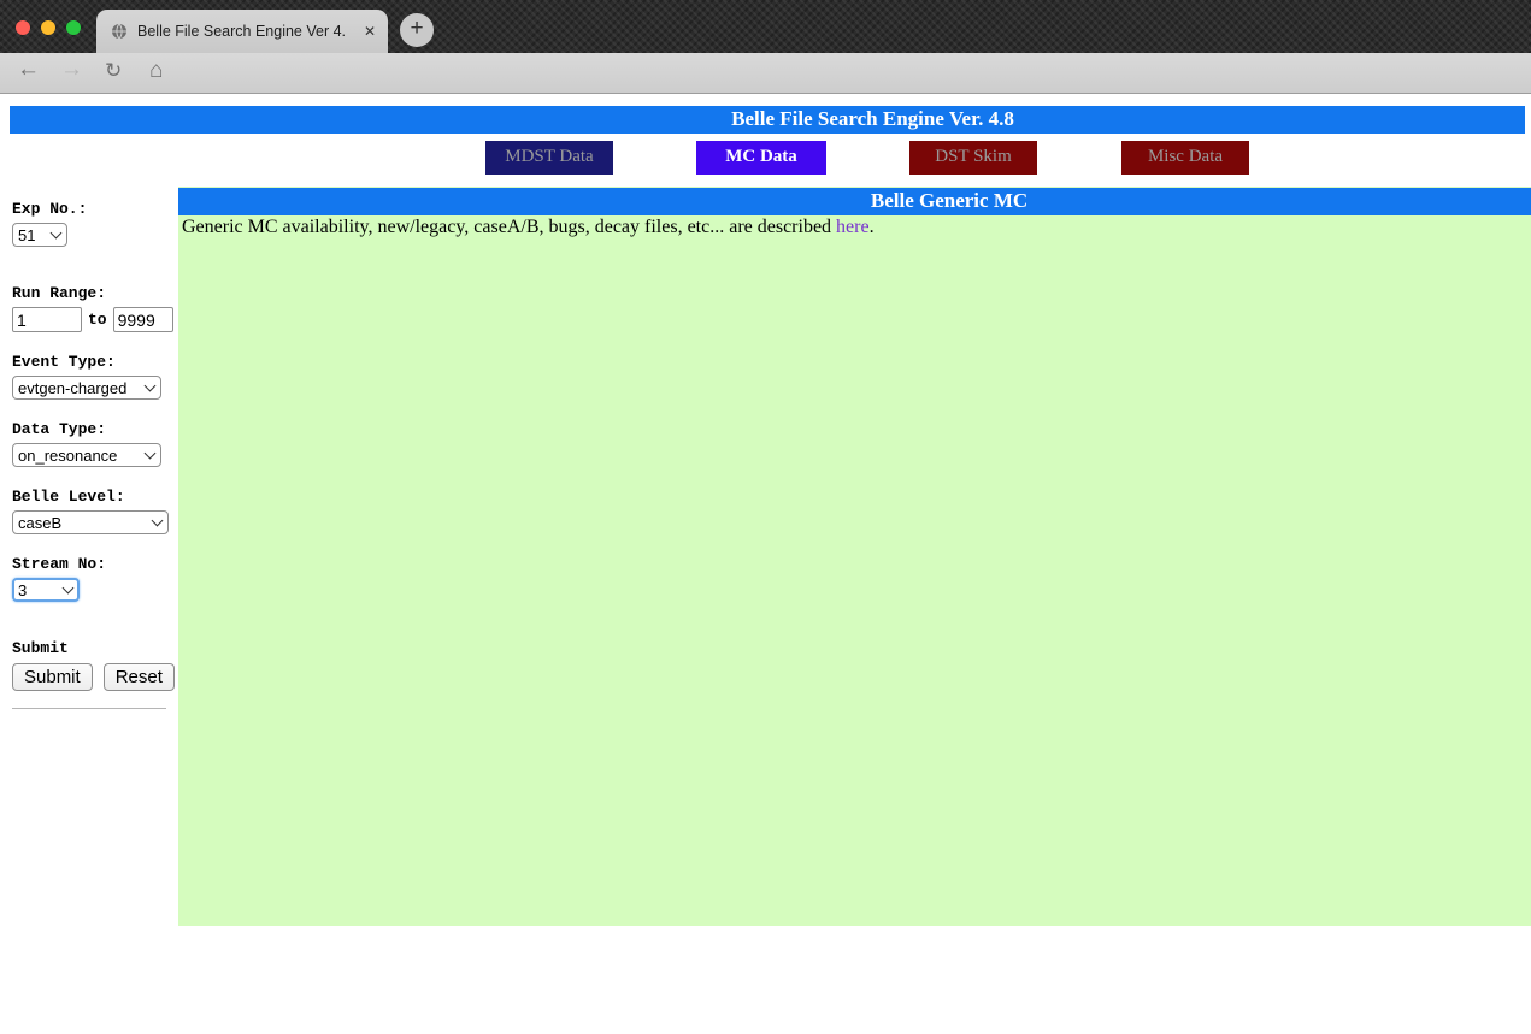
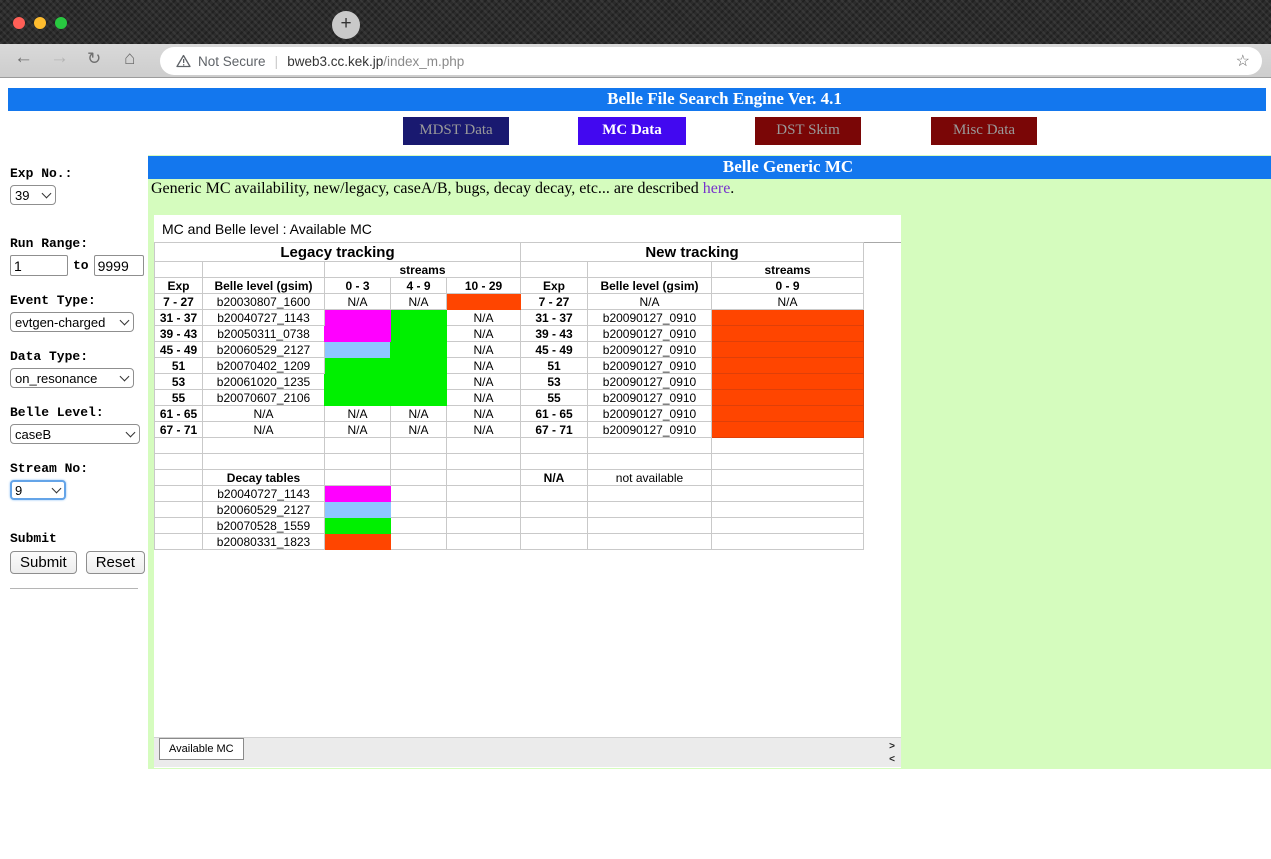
- Belle File Search Engine Ver 4.
- ✕
  +
  ←
  →
  ↻
  ⌂
+ Not Secure
+ |
+ bweb3.cc.kek.jp
+ /index_m.php
+ ☆
- Belle File Search Engine Ver. 4.8
+ Belle File Search Engine Ver. 4.1
  MDST Data
  MC Data
  DST Skim
  Misc Data
  Exp No.:
- 51
+ 39
  Run Range:
  1
  to
  9999
  Event Type:
  evtgen-charged
  Data Type:
  on_resonance
  Belle Level:
  caseB
  Stream No:
- 3
+ 9
  Submit
  Submit
  Reset
  Belle Generic MC
- Generic MC availability, new/legacy, caseA/B, bugs, decay files, etc... are described here.
+ Generic MC availability, new/legacy, caseA/B, bugs, decay decay, etc... are described here.
+ MC and Belle level : Available MC
+ Legacy tracking	New tracking
+ 		streams			streams
+ Exp	Belle level (gsim)	0 - 3	4 - 9	10 - 29	Exp	Belle level (gsim)	0 - 9
+ 7 - 27	b20030807_1600	N/A	N/A		7 - 27	N/A	N/A
+ 31 - 37	b20040727_1143			N/A	31 - 37	b20090127_0910
+ 39 - 43	b20050311_0738	N/A	39 - 43	b20090127_0910
+ 45 - 49	b20060529_2127		N/A	45 - 49	b20090127_0910
+ 51	b20070402_1209		N/A	51	b20090127_0910
+ 53	b20061020_1235	N/A	53	b20090127_0910
+ 55	b20070607_2106	N/A	55	b20090127_0910
+ 61 - 65	N/A	N/A	N/A	N/A	61 - 65	b20090127_0910
+ 67 - 71	N/A	N/A	N/A	N/A	67 - 71	b20090127_0910
+ 	Decay tables				N/A	not available
+ 	b20040727_1143
+ 	b20060529_2127
+ 	b20070528_1559
+ 	b20080331_1823
+ Available MC
+ >
+ <
